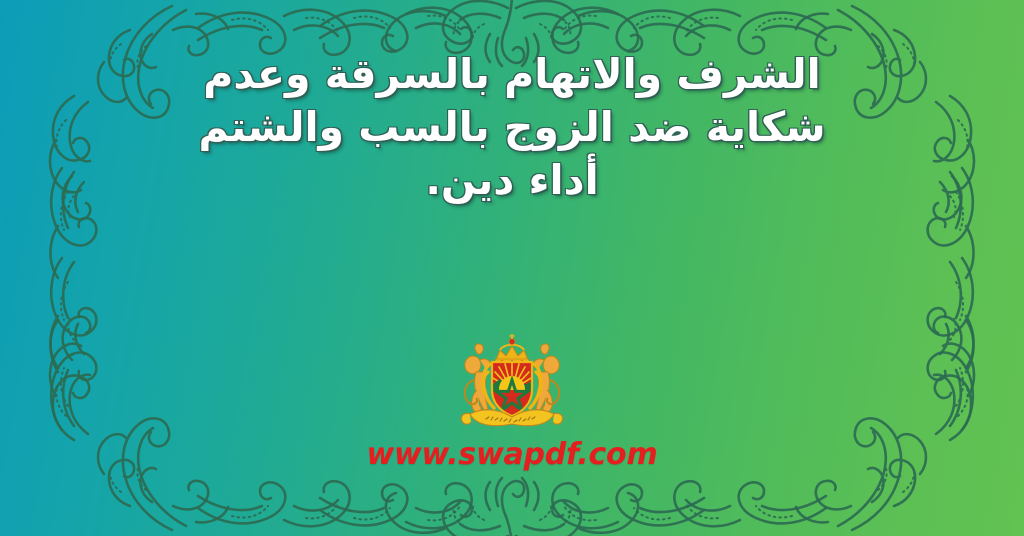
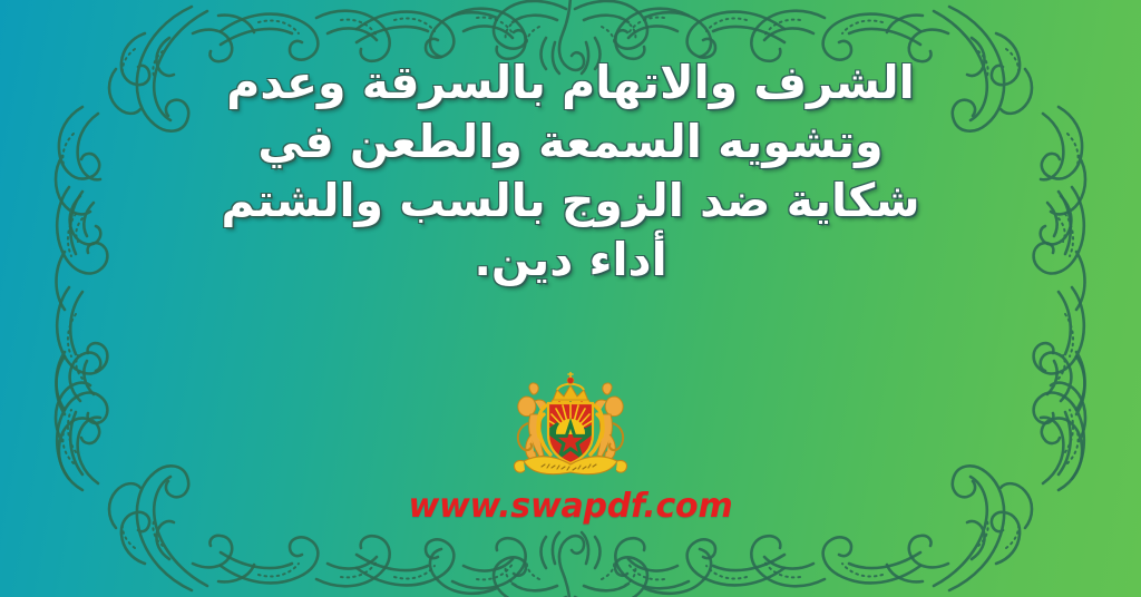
  الشرف والاتهام بالسرقة وعدم
+ وتشويه السمعة والطعن في
  شكاية ضد الزوج بالسب والشتم
  أداء دين.
  www.swapdf.com
